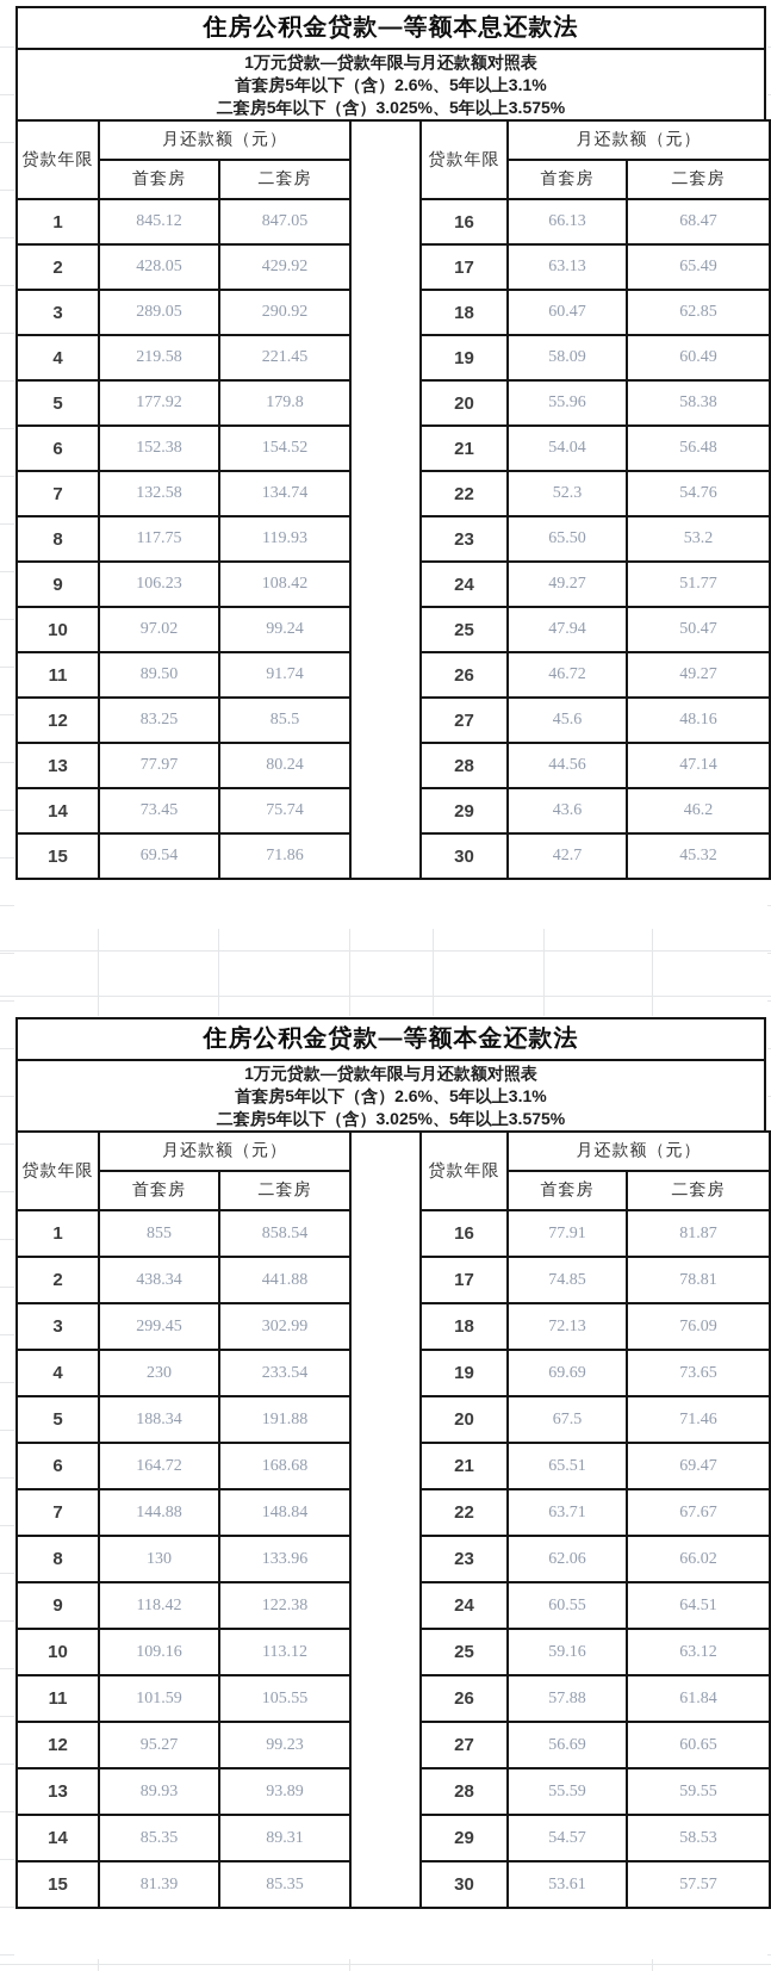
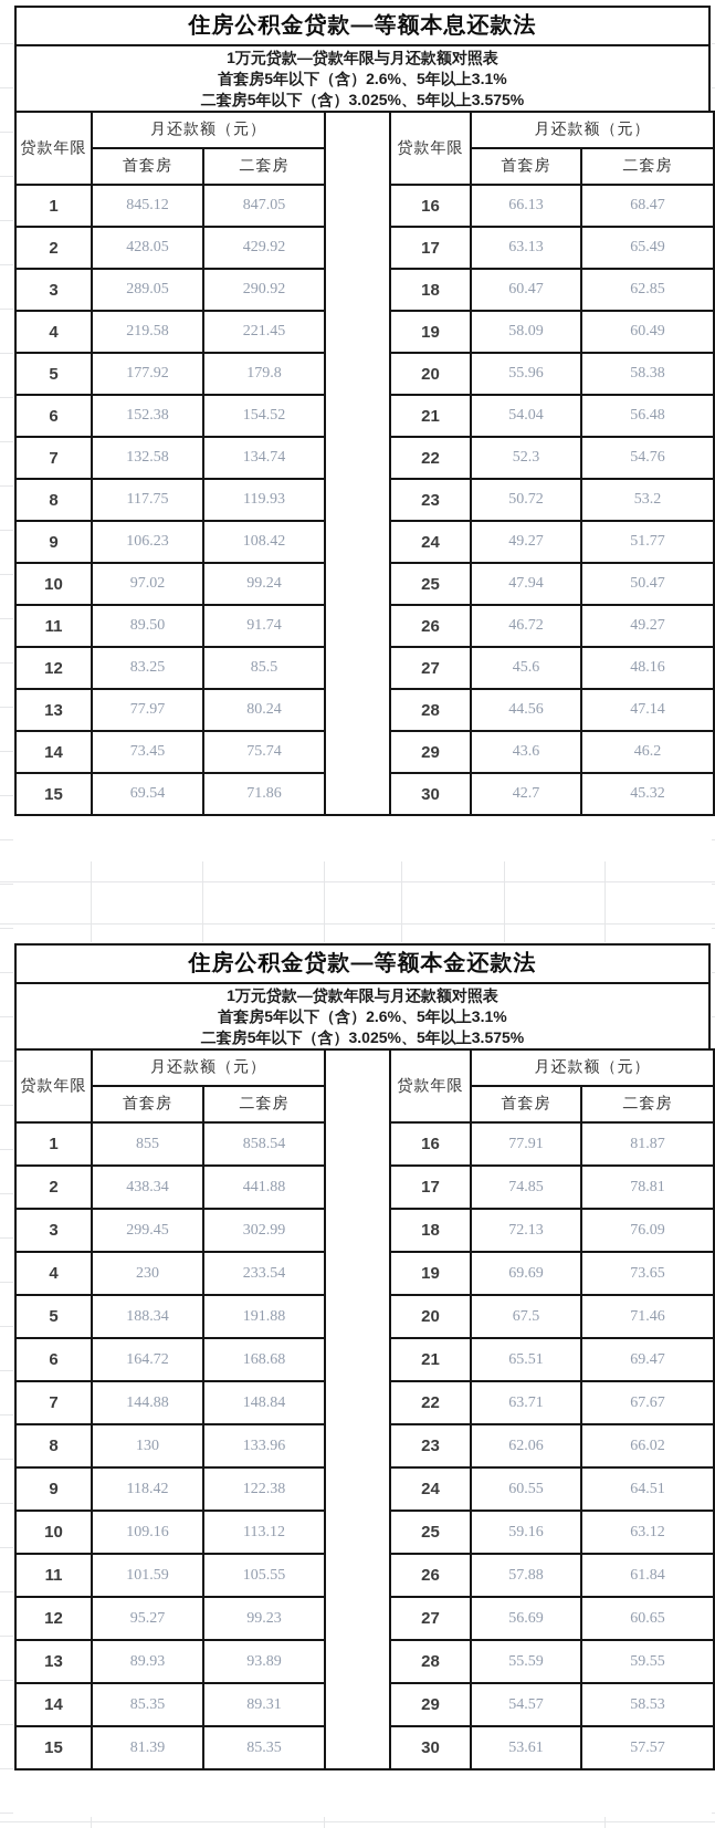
  住房公积金贷款—等额本息还款法
  1万元贷款—贷款年限与月还款额对照表
  首套房5年以下（含）2.6%、5年以上3.1%
  二套房5年以下（含）3.025%、5年以上3.575%
  贷款年限	月还款额（元）
  首套房	二套房
  1	845.12	847.05
  2	428.05	429.92
  3	289.05	290.92
  4	219.58	221.45
  5	177.92	179.8
  6	152.38	154.52
  7	132.58	134.74
  8	117.75	119.93
  9	106.23	108.42
  10	97.02	99.24
  11	89.50	91.74
  12	83.25	85.5
  13	77.97	80.24
  14	73.45	75.74
  15	69.54	71.86
  贷款年限	月还款额（元）
  首套房	二套房
  16	66.13	68.47
  17	63.13	65.49
  18	60.47	62.85
  19	58.09	60.49
  20	55.96	58.38
  21	54.04	56.48
  22	52.3	54.76
- 23	65.50	53.2
+ 23	50.72	53.2
  24	49.27	51.77
  25	47.94	50.47
  26	46.72	49.27
  27	45.6	48.16
  28	44.56	47.14
  29	43.6	46.2
  30	42.7	45.32
  住房公积金贷款—等额本金还款法
  1万元贷款—贷款年限与月还款额对照表
  首套房5年以下（含）2.6%、5年以上3.1%
  二套房5年以下（含）3.025%、5年以上3.575%
  贷款年限	月还款额（元）
  首套房	二套房
  1	855	858.54
  2	438.34	441.88
  3	299.45	302.99
  4	230	233.54
  5	188.34	191.88
  6	164.72	168.68
  7	144.88	148.84
  8	130	133.96
  9	118.42	122.38
  10	109.16	113.12
  11	101.59	105.55
  12	95.27	99.23
  13	89.93	93.89
  14	85.35	89.31
  15	81.39	85.35
  贷款年限	月还款额（元）
  首套房	二套房
  16	77.91	81.87
  17	74.85	78.81
  18	72.13	76.09
  19	69.69	73.65
  20	67.5	71.46
  21	65.51	69.47
  22	63.71	67.67
  23	62.06	66.02
  24	60.55	64.51
  25	59.16	63.12
  26	57.88	61.84
  27	56.69	60.65
  28	55.59	59.55
  29	54.57	58.53
  30	53.61	57.57
